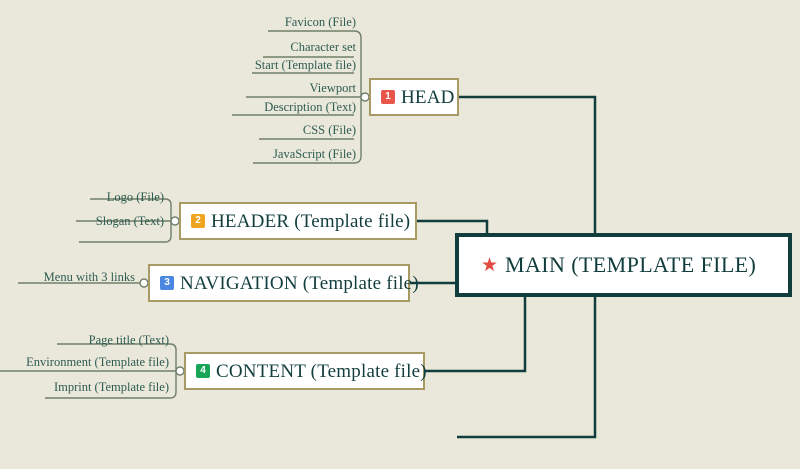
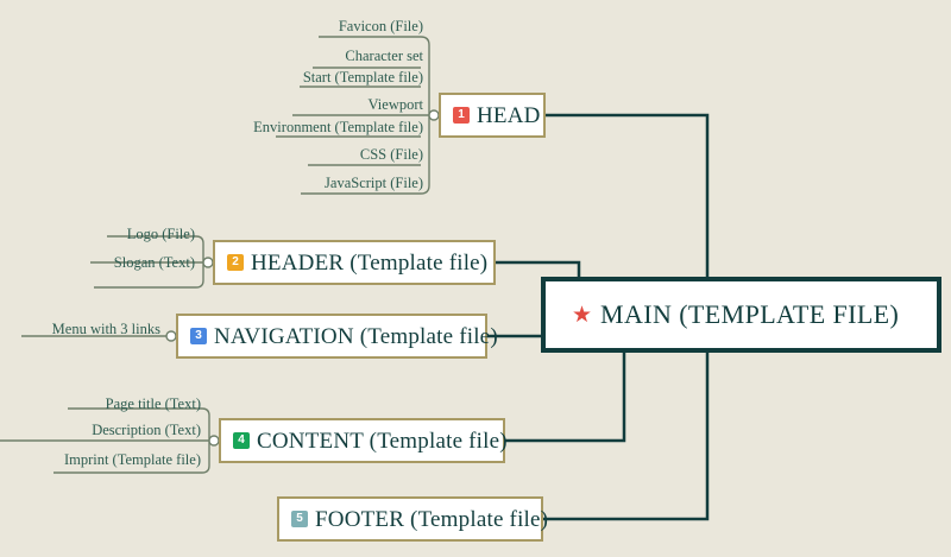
  Favicon (File)
  Character set
  Start (Template file)
  Viewport
- Description (Text)
+ Environment (Template file)
  CSS (File)
  JavaScript (File)
  Logo (File)
  Slogan (Text)
  Menu with 3 links
  Page title (Text)
- Environment (Template file)
+ Description (Text)
  Imprint (Template file)
  1
  HEAD
  2
  HEADER (Template file)
  3
  NAVIGATION (Template file)
  4
  CONTENT (Template file)
+ 5
+ FOOTER (Template file)
  ★
  MAIN (TEMPLATE FILE)
